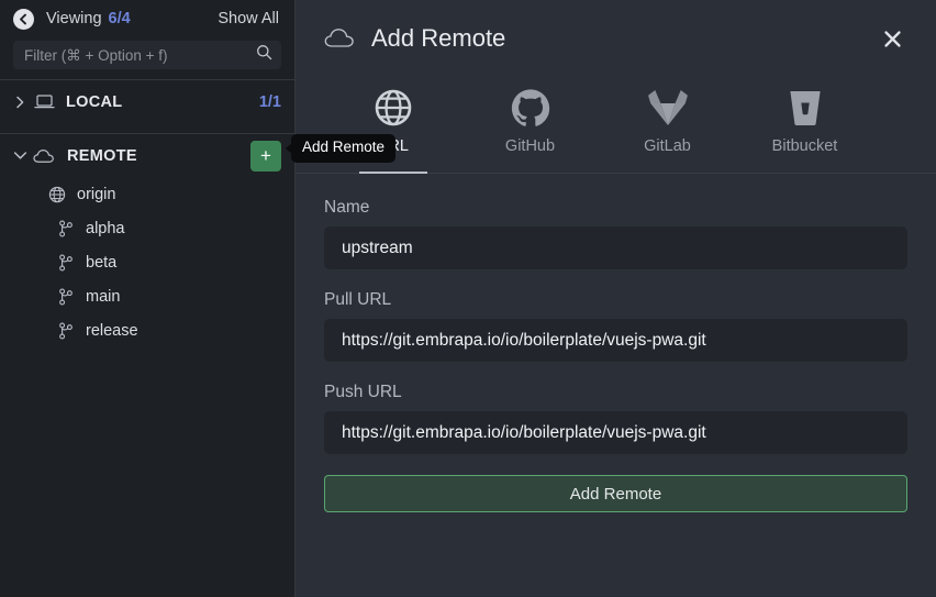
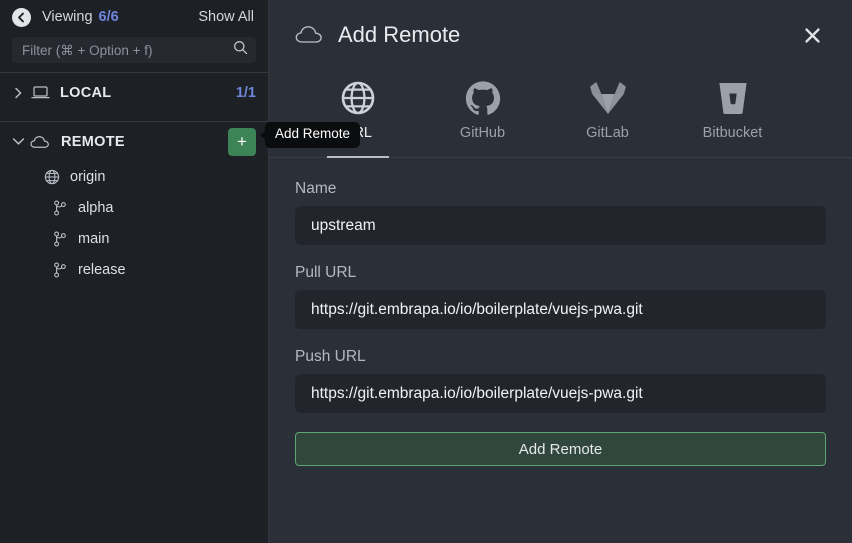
  Viewing
- 6/4
+ 6/6
  Show All
  Filter (⌘ + Option + f)
  LOCAL
  1/1
  REMOTE
  +
  origin
  alpha
- beta
  main
  release
  Add Remote
  GitHub
  GitLab
  Bitbucket
  Name
  upstream
  Pull URL
  https://git.embrapa.io/io/boilerplate/vuejs-pwa.git
  Push URL
  https://git.embrapa.io/io/boilerplate/vuejs-pwa.git
  Add Remote
  Add Remote
